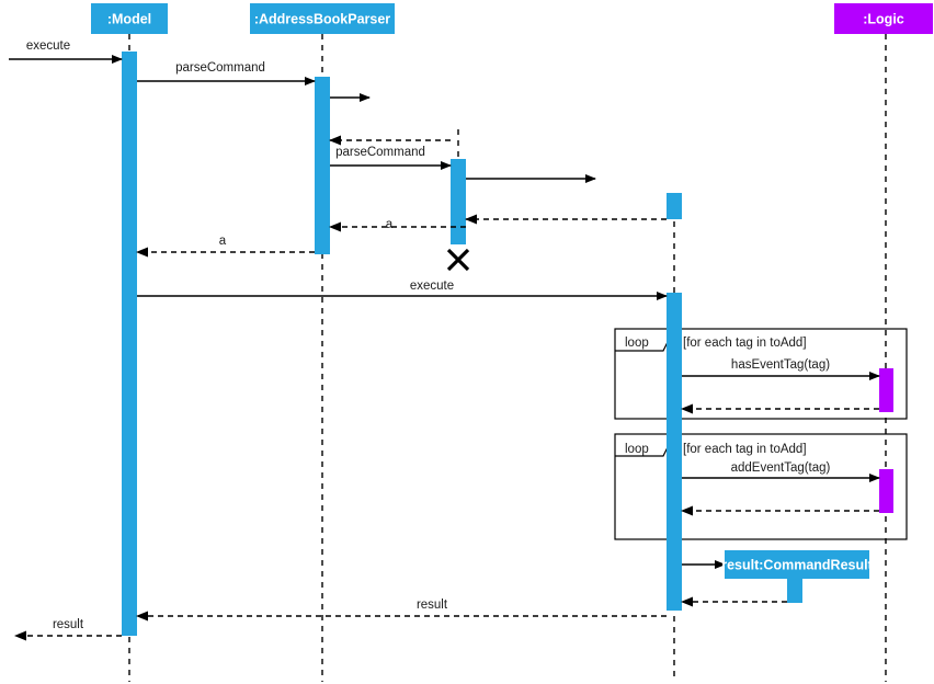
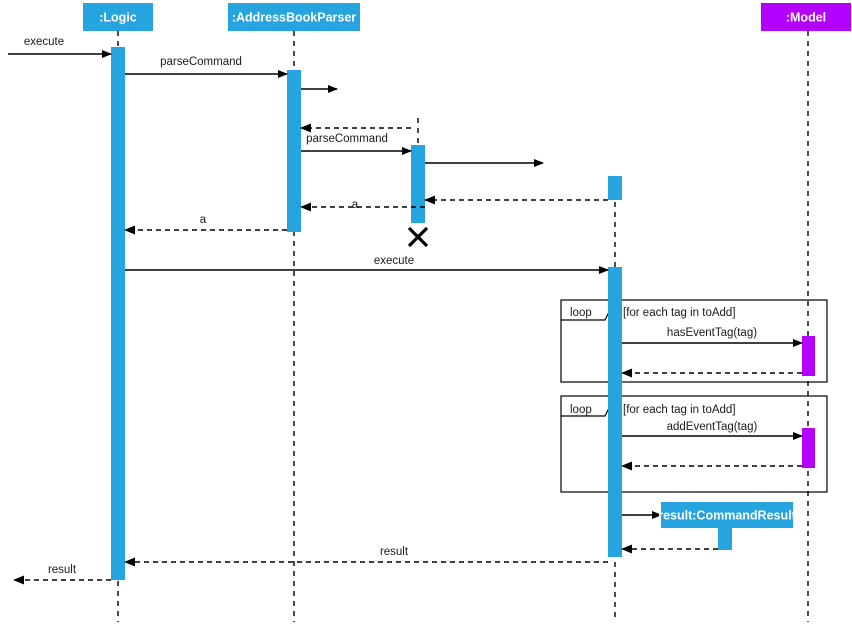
  loop
  [for each tag in toAdd]
  loop
  [for each tag in toAdd]
  execute
  parseCommand
  parseCommand
  a
  a
  execute
  hasEventTag(tag)
  addEventTag(tag)
  result
  result
- :Model
+ :Logic
  :AddressBookParser
- :Logic
+ :Model
  result:CommandResult
